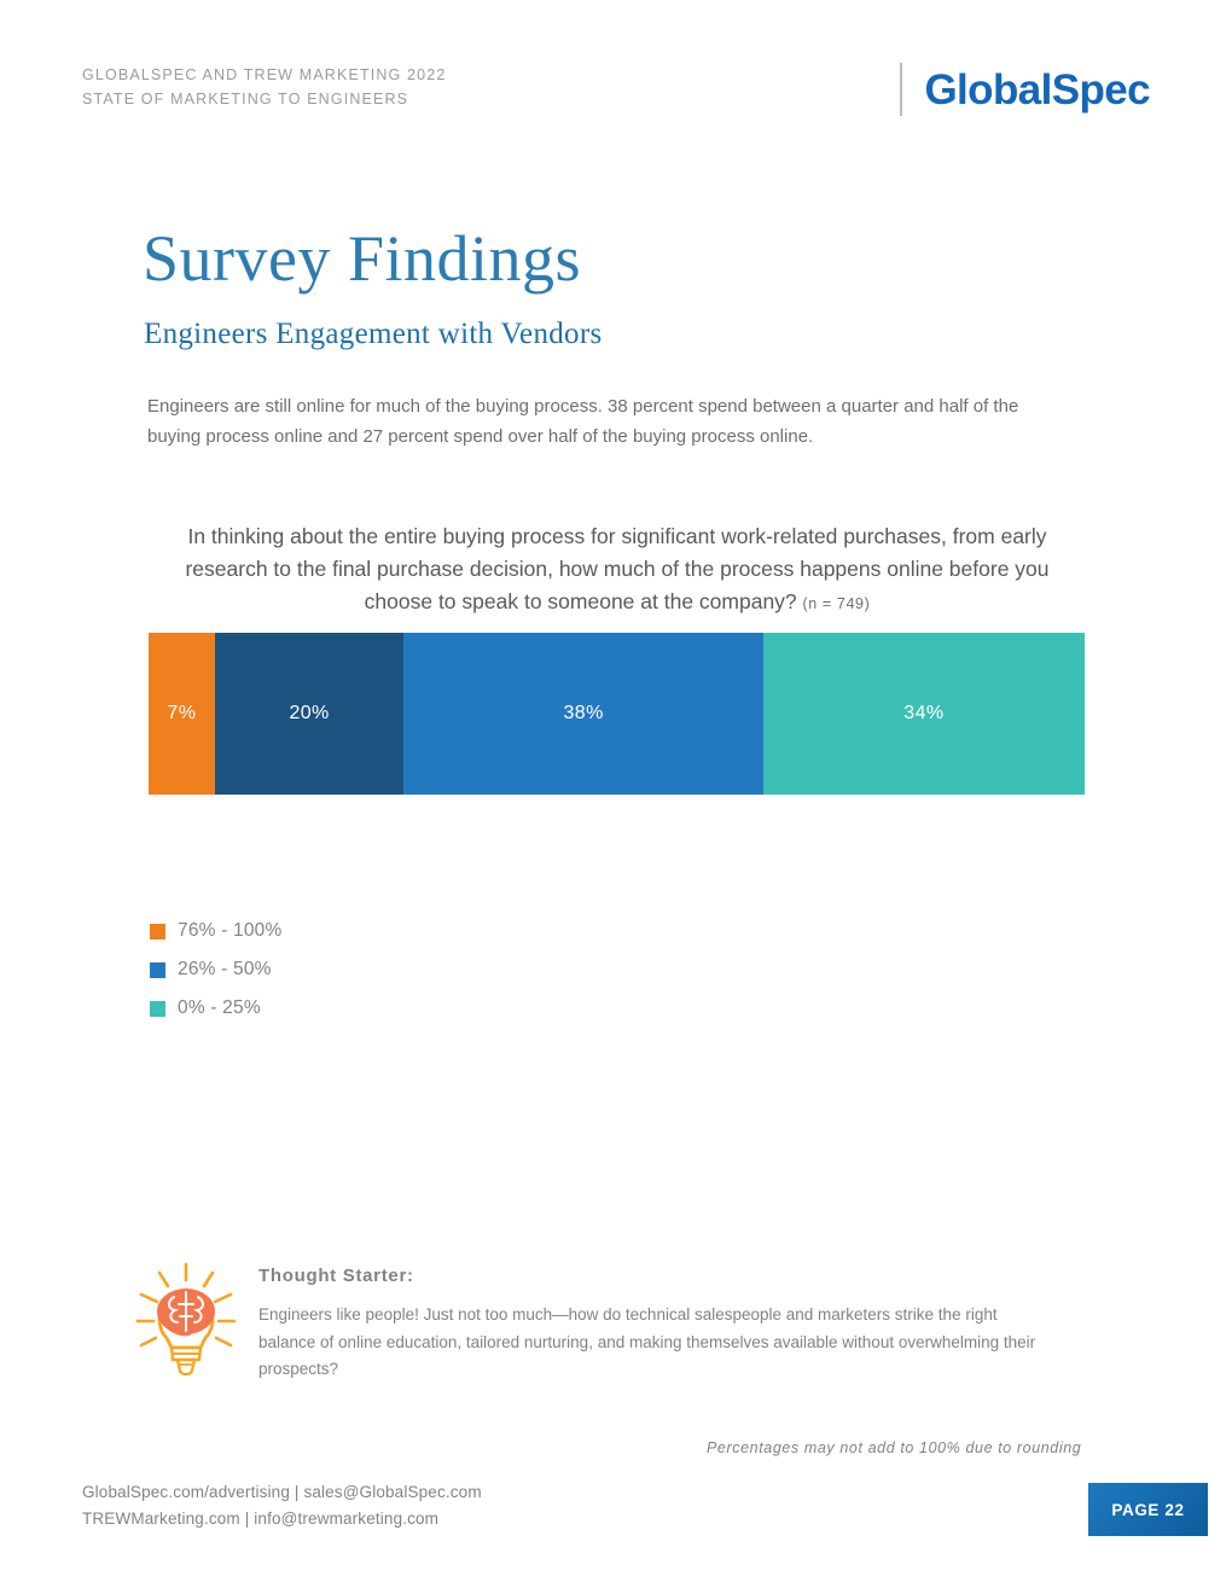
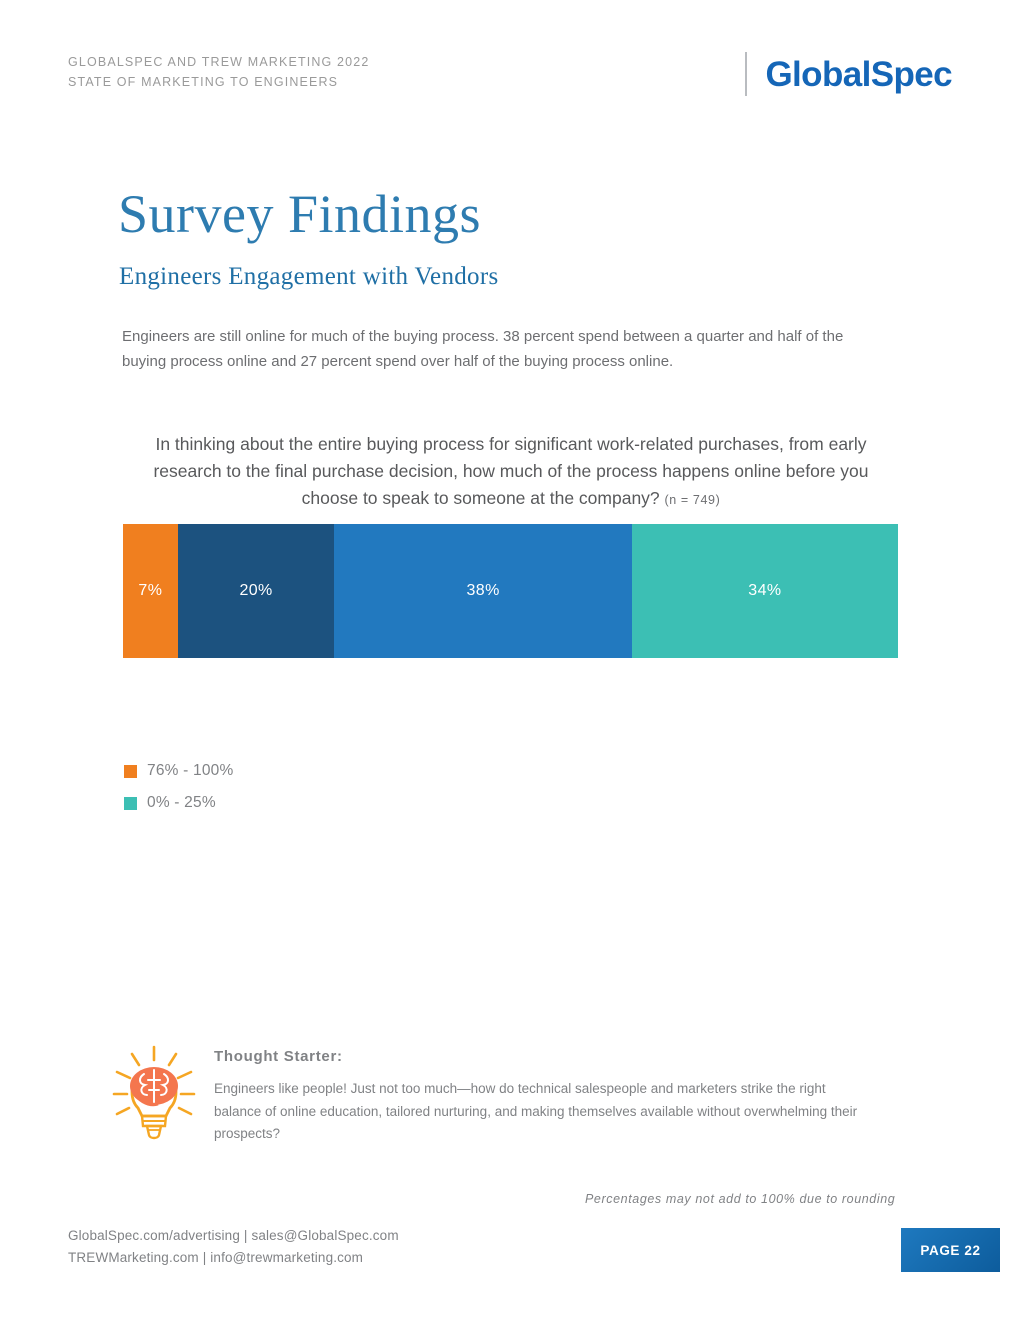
  GLOBALSPEC AND TREW MARKETING 2022
  STATE OF MARKETING TO ENGINEERS
  GlobalSpec
  Survey Findings
  Engineers Engagement with Vendors
  Engineers are still online for much of the buying process. 38 percent spend between a quarter and half of the buying process online and 27 percent spend over half of the buying process online.
  In thinking about the entire buying process for significant work-related purchases, from early research to the final purchase decision, how much of the process happens online before you choose to speak to someone at the company? (n = 749)
  7%
  20%
  38%
  34%
  76% - 100%
- 26% - 50%
  0% - 25%
  Thought Starter:
  Engineers like people! Just not too much—how do technical salespeople and marketers strike the right balance of online education, tailored nurturing, and making themselves available without overwhelming their prospects?
  Percentages may not add to 100% due to rounding
  GlobalSpec.com/advertising | sales@GlobalSpec.com
  TREWMarketing.com | info@trewmarketing.com
  PAGE 22
